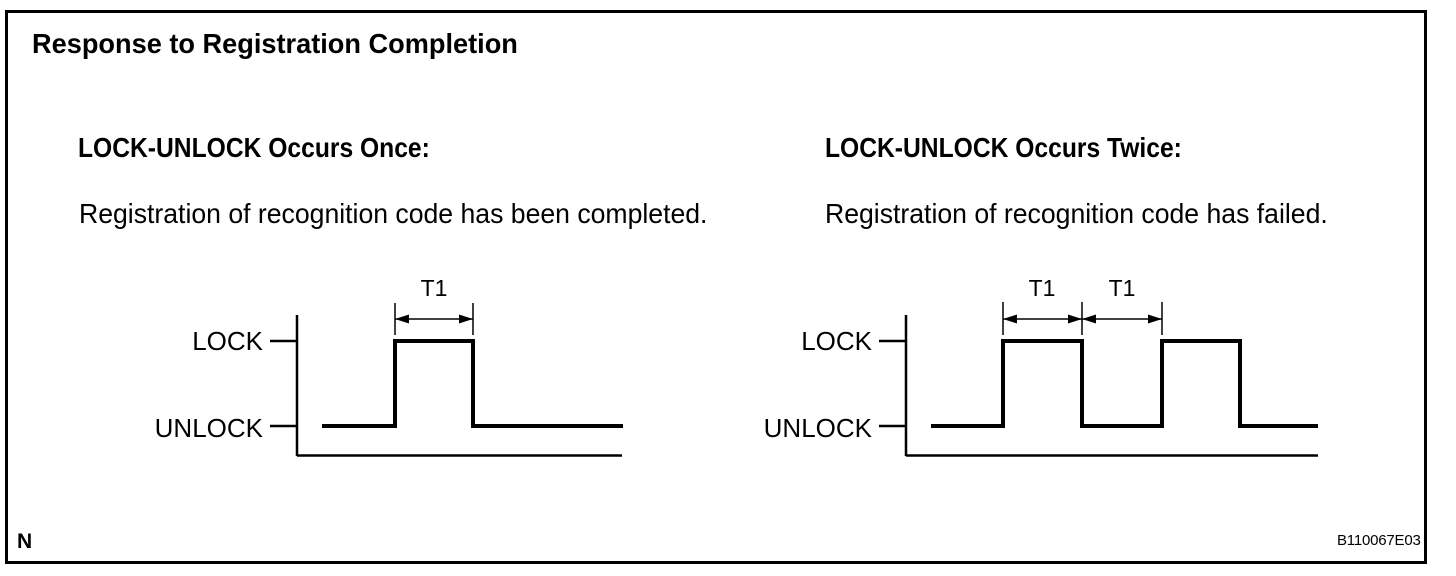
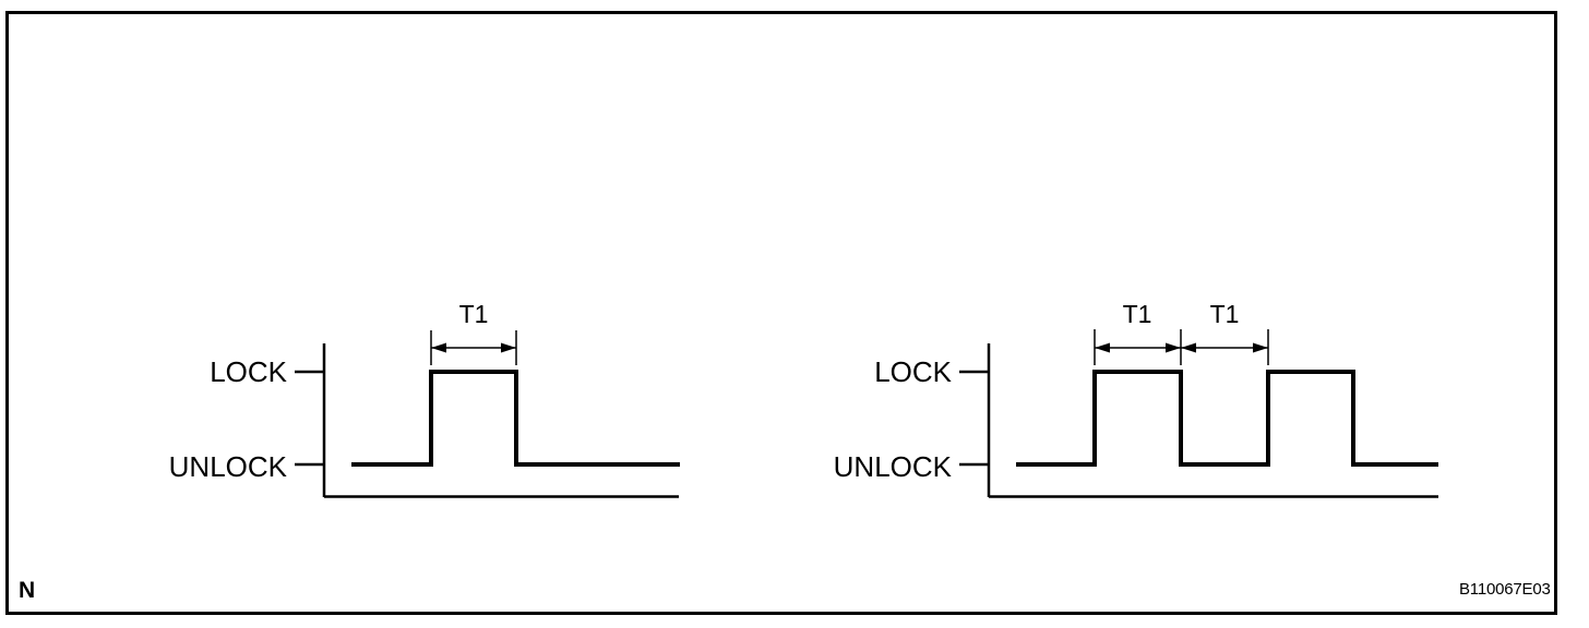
- Response to Registration Completion
- LOCK-UNLOCK Occurs Once:
- Registration of recognition code has been completed.
- LOCK-UNLOCK Occurs Twice:
- Registration of recognition code has failed.
  LOCK
  UNLOCK
  T1
  LOCK
  UNLOCK
  T1
  T1
  N
  B110067E03
